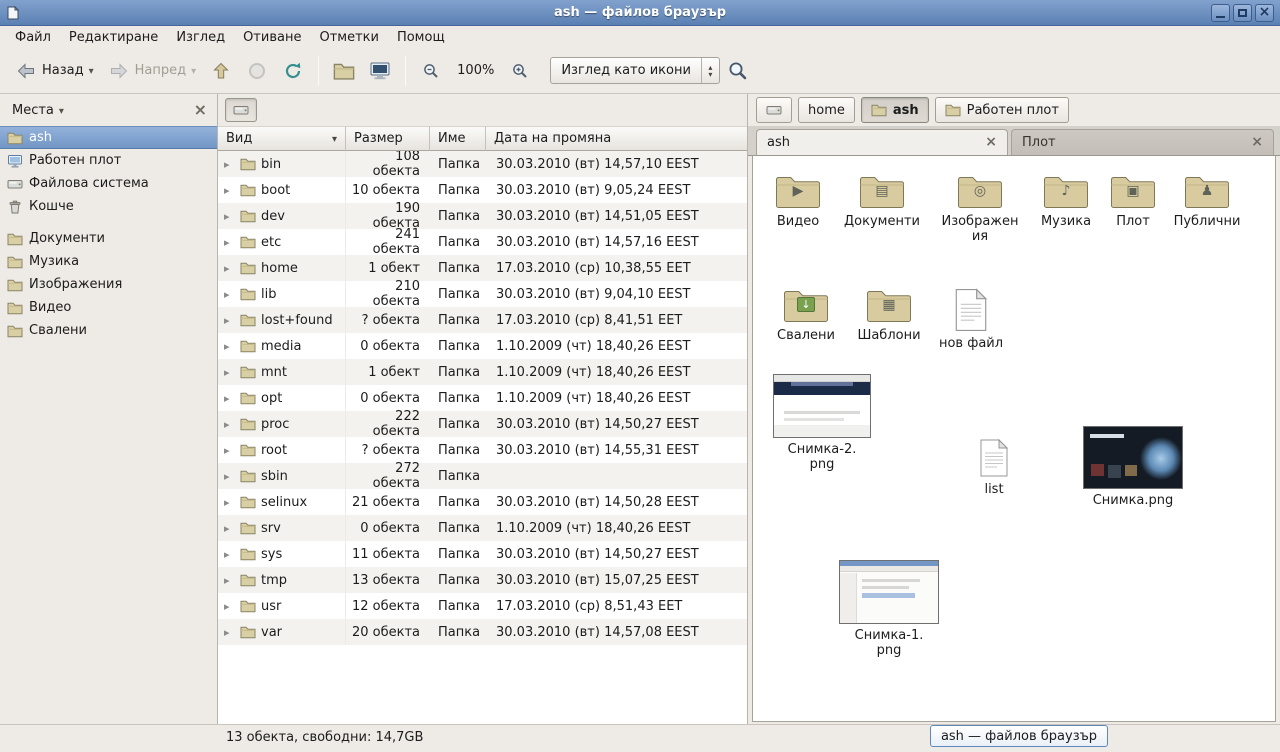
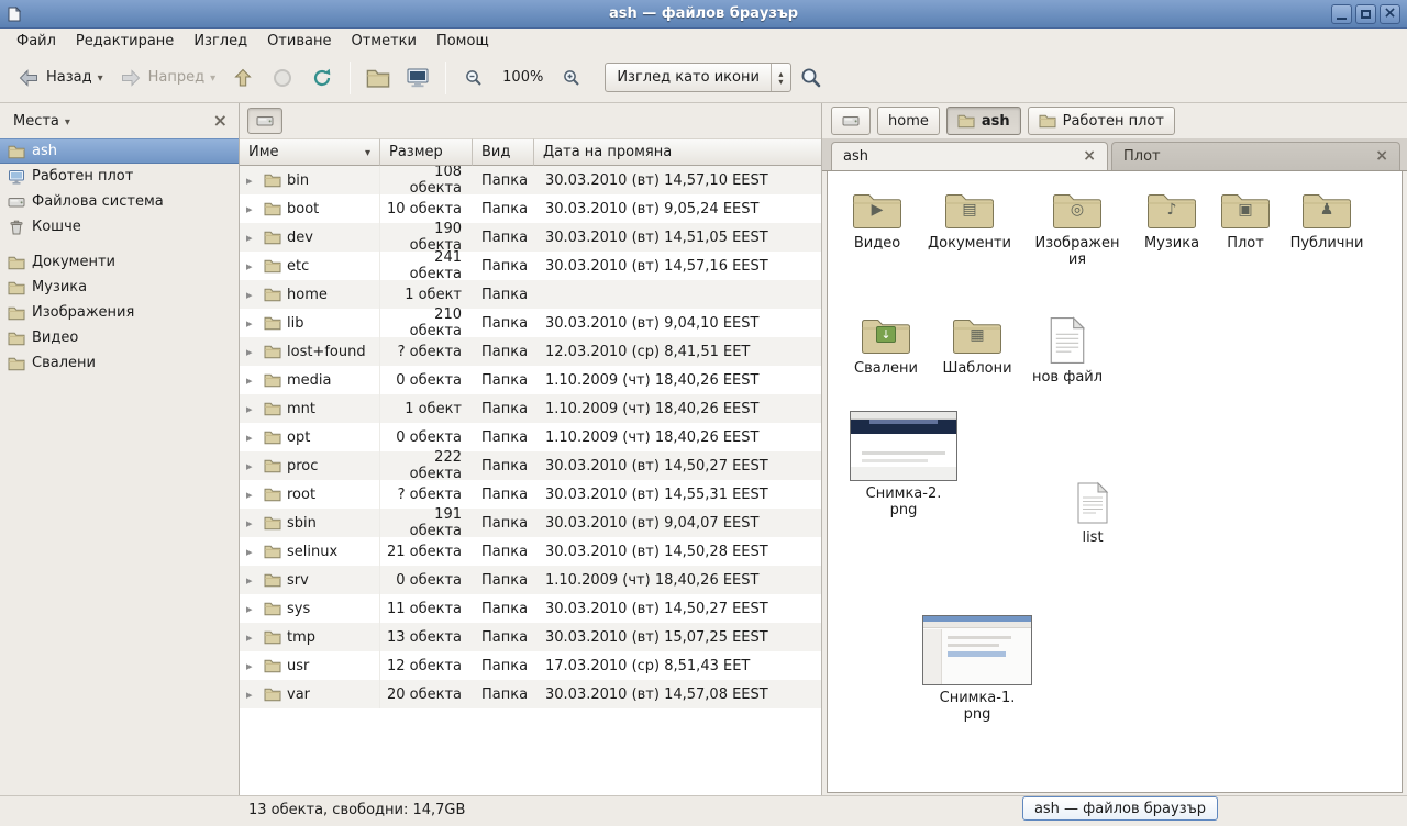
  ash — файлов браузър
  Файл
  Редактиране
  Изглед
  Отиване
  Отметки
  Помощ
  Назад
  Напред
  100%
  Изглед като икони
  Места
  ash
  Работен плот
  Файлова система
  Кошче
  Документи
  Музика
  Изображения
  Видео
  Свалени
- Вид
+ Име
  Размер
- Име
+ Вид
  Дата на промяна
  bin
  108 обекта
  Папка
  30.03.2010 (вт) 14,57,10 EEST
  boot
  10 обекта
  Папка
  30.03.2010 (вт) 9,05,24 EEST
  dev
  190 обекта
  Папка
  30.03.2010 (вт) 14,51,05 EEST
  etc
  241 обекта
  Папка
  30.03.2010 (вт) 14,57,16 EEST
  home
  1 обект
  Папка
- 17.03.2010 (ср) 10,38,55 EET
  lib
  210 обекта
  Папка
  30.03.2010 (вт) 9,04,10 EEST
  lost+found
  ? обекта
  Папка
- 17.03.2010 (ср) 8,41,51 EET
+ 12.03.2010 (ср) 8,41,51 EET
  media
  0 обекта
  Папка
  1.10.2009 (чт) 18,40,26 EEST
  mnt
  1 обект
  Папка
  1.10.2009 (чт) 18,40,26 EEST
  opt
  0 обекта
  Папка
  1.10.2009 (чт) 18,40,26 EEST
  proc
  222 обекта
  Папка
  30.03.2010 (вт) 14,50,27 EEST
  root
  ? обекта
  Папка
  30.03.2010 (вт) 14,55,31 EEST
  sbin
- 272 обекта
+ 191 обекта
  Папка
+ 30.03.2010 (вт) 9,04,07 EEST
  selinux
  21 обекта
  Папка
  30.03.2010 (вт) 14,50,28 EEST
  srv
  0 обекта
  Папка
  1.10.2009 (чт) 18,40,26 EEST
  sys
  11 обекта
  Папка
  30.03.2010 (вт) 14,50,27 EEST
  tmp
  13 обекта
  Папка
  30.03.2010 (вт) 15,07,25 EEST
  usr
  12 обекта
  Папка
  17.03.2010 (ср) 8,51,43 EET
  var
  20 обекта
  Папка
  30.03.2010 (вт) 14,57,08 EEST
  home
  ash
  Работен плот
  ash
  Плот
  ▶
  Видео
  ▤
  Документи
  ◎
  Изображен
  ия
  ♪
  Музика
  ▣
  Плот
  ♟
  Публични
  ↓
  Свалени
  ▦
  Шаблони
  нов файл
  Снимка-2.
  png
  list
- Снимка.png
  Снимка-1.
  png
  13 обекта, свободни: 14,7GB
  ash — файлов браузър
